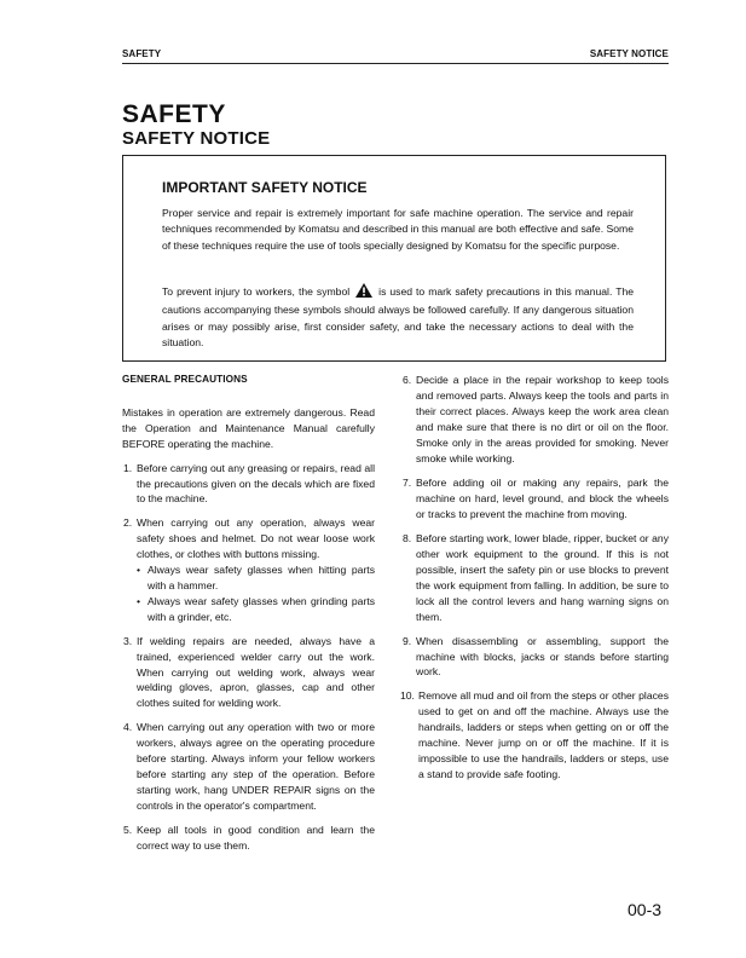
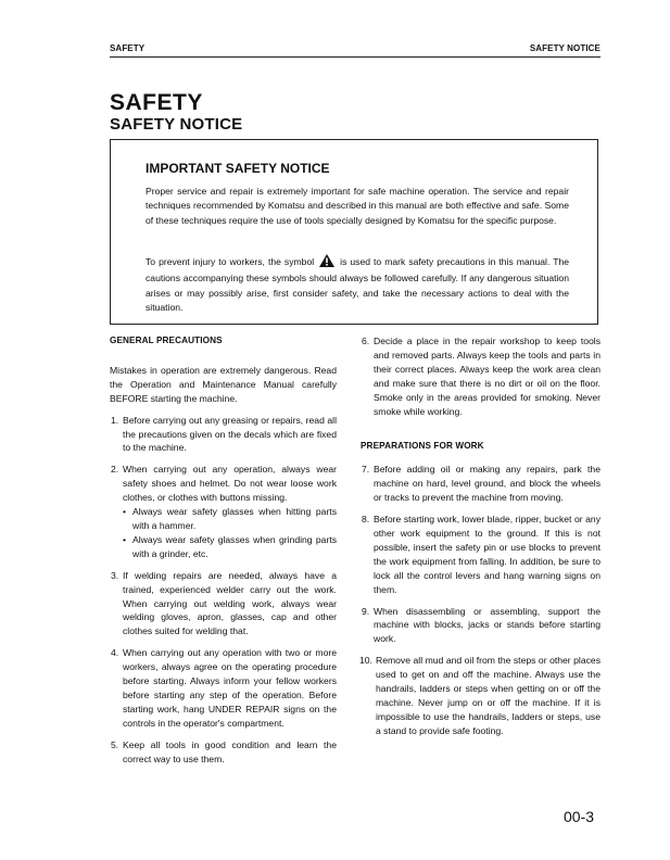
  SAFETY
  SAFETY NOTICE
  SAFETY
  SAFETY NOTICE
  IMPORTANT SAFETY NOTICE
  Proper service and repair is extremely important for safe machine operation. The service and repair techniques recommended by Komatsu and described in this manual are both effective and safe. Some of these techniques require the use of tools specially designed by Komatsu for the specific purpose.
  To prevent injury to workers, the symbol is used to mark safety precautions in this manual. The cautions accompanying these symbols should always be followed carefully. If any dangerous situation arises or may possibly arise, first consider safety, and take the necessary actions to deal with the situation.
  GENERAL PRECAUTIONS
- Mistakes in operation are extremely dangerous. Read the Operation and Maintenance Manual carefully BEFORE operating the machine.
+ Mistakes in operation are extremely dangerous. Read the Operation and Maintenance Manual carefully BEFORE starting the machine.
  1.
  Before carrying out any greasing or repairs, read all the precautions given on the decals which are fixed to the machine.
  2.
  When carrying out any operation, always wear safety shoes and helmet. Do not wear loose work clothes, or clothes with buttons missing.
  •
  Always wear safety glasses when hitting parts with a hammer.
  •
  Always wear safety glasses when grinding parts with a grinder, etc.
  3.
- If welding repairs are needed, always have a trained, experienced welder carry out the work. When carrying out welding work, always wear welding gloves, apron, glasses, cap and other clothes suited for welding work.
+ If welding repairs are needed, always have a trained, experienced welder carry out the work. When carrying out welding work, always wear welding gloves, apron, glasses, cap and other clothes suited for welding that.
  4.
  When carrying out any operation with two or more workers, always agree on the operating procedure before starting. Always inform your fellow workers before starting any step of the operation. Before starting work, hang UNDER REPAIR signs on the controls in the operator's compartment.
  5.
  Keep all tools in good condition and learn the correct way to use them.
  6.
  Decide a place in the repair workshop to keep tools and removed parts. Always keep the tools and parts in their correct places. Always keep the work area clean and make sure that there is no dirt or oil on the floor. Smoke only in the areas provided for smoking. Never smoke while working.
+ PREPARATIONS FOR WORK
  7.
  Before adding oil or making any repairs, park the machine on hard, level ground, and block the wheels or tracks to prevent the machine from moving.
  8.
  Before starting work, lower blade, ripper, bucket or any other work equipment to the ground. If this is not possible, insert the safety pin or use blocks to prevent the work equipment from falling. In addition, be sure to lock all the control levers and hang warning signs on them.
  9.
  When disassembling or assembling, support the machine with blocks, jacks or stands before starting work.
  10.
  Remove all mud and oil from the steps or other places used to get on and off the machine. Always use the handrails, ladders or steps when getting on or off the machine. Never jump on or off the machine. If it is impossible to use the handrails, ladders or steps, use a stand to provide safe footing.
  00-3
